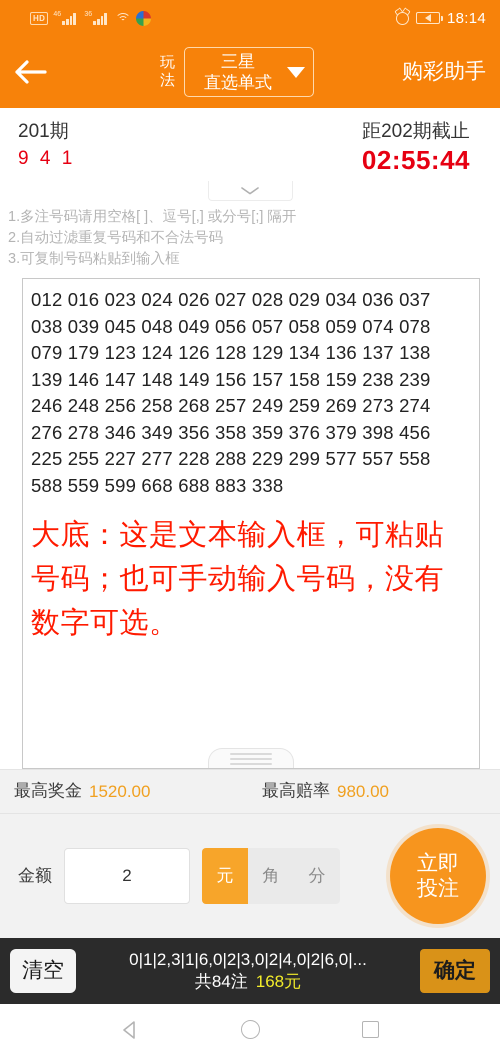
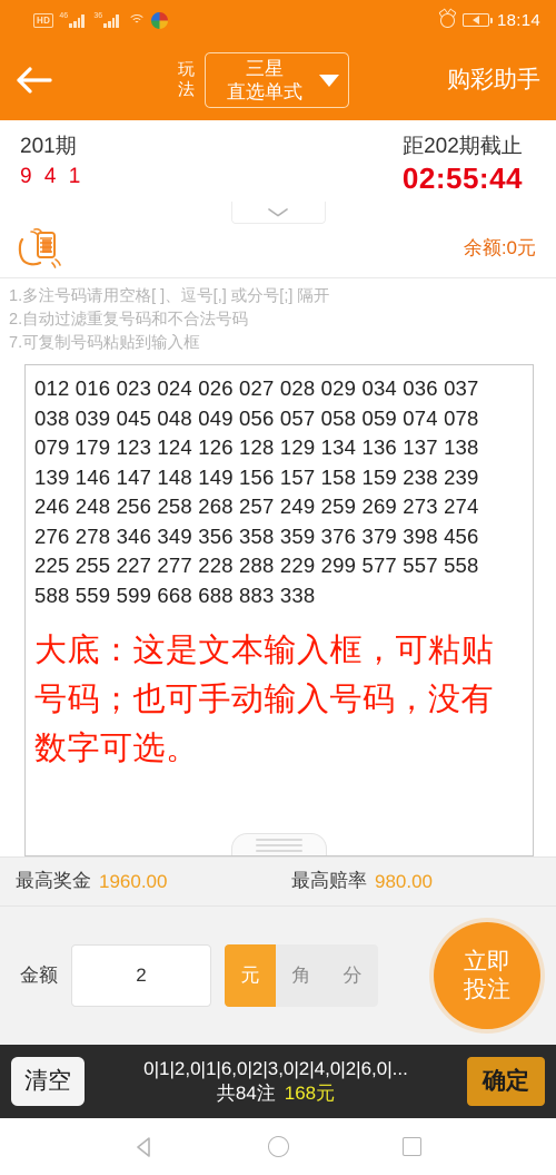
  HD
  18:14
  玩法
  三星
  直选单式
  购彩助手
  201期
  9 4 1
  距202期截止
  02:55:44
+ 余额:0元
  1.多注号码请用空格[ ]、逗号[,] 或分号[;] 隔开
  2.自动过滤重复号码和不合法号码
- 3.可复制号码粘贴到输入框
+ 7.可复制号码粘贴到输入框
  012 016 023 024 026 027 028 029 034 036 037
  038 039 045 048 049 056 057 058 059 074 078
  079 179 123 124 126 128 129 134 136 137 138
  139 146 147 148 149 156 157 158 159 238 239
  246 248 256 258 268 257 249 259 269 273 274
  276 278 346 349 356 358 359 376 379 398 456
  225 255 227 277 228 288 229 299 577 557 558
  588 559 599 668 688 883 338
  大底：这是文本输入框，可粘贴号码；也可手动输入号码，没有数字可选。
  最高奖金
- 1520.00
+ 1960.00
  最高赔率
  980.00
  金额
  2
  元
  角
  分
  立即
  投注
  清空
- 0|1|2,3|1|6,0|2|3,0|2|4,0|2|6,0|...
+ 0|1|2,0|1|6,0|2|3,0|2|4,0|2|6,0|...
  共84注 168元
  确定
